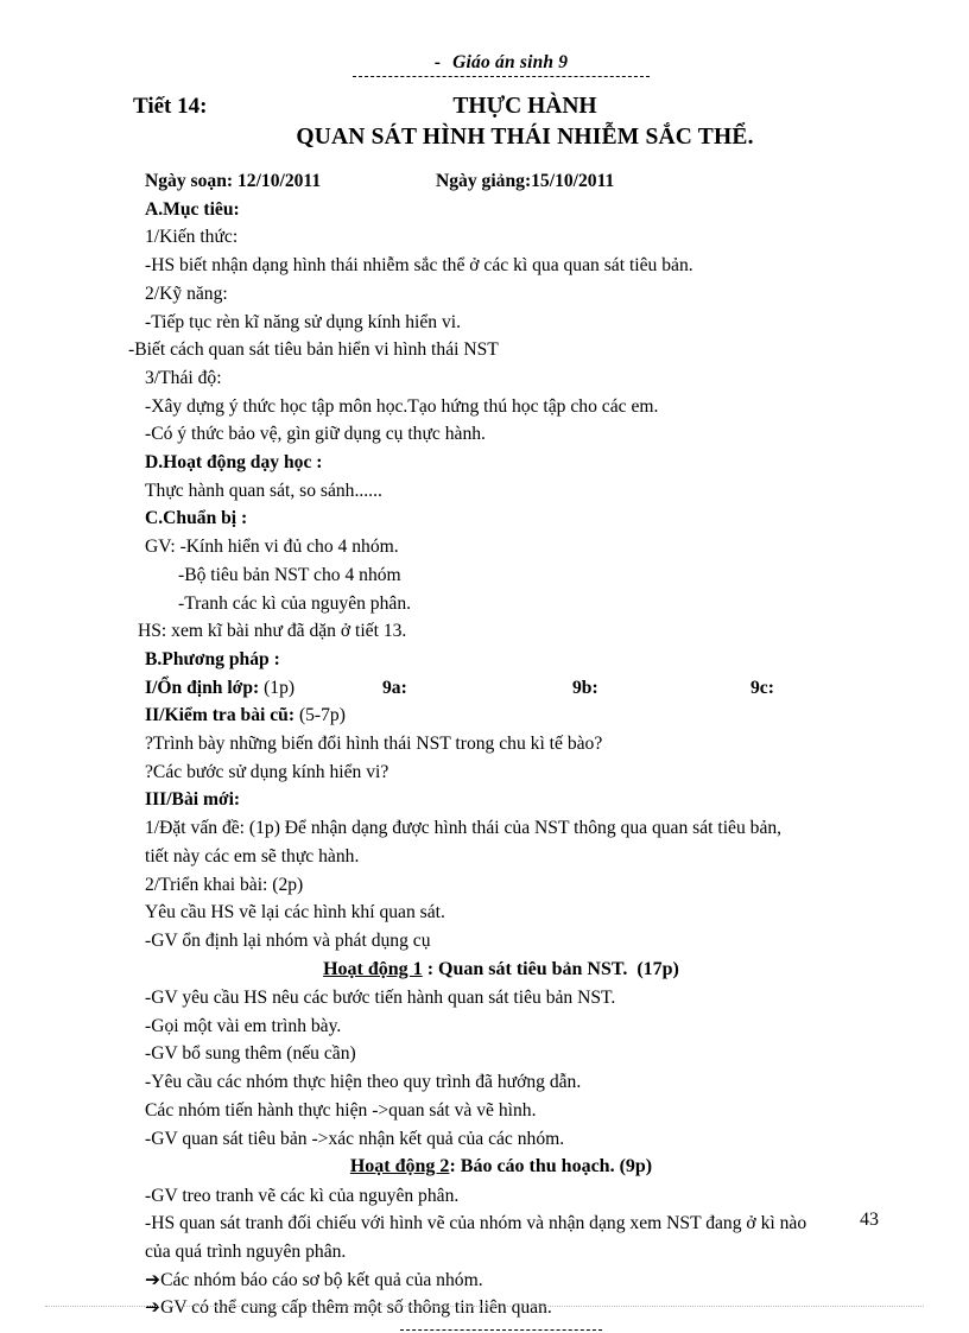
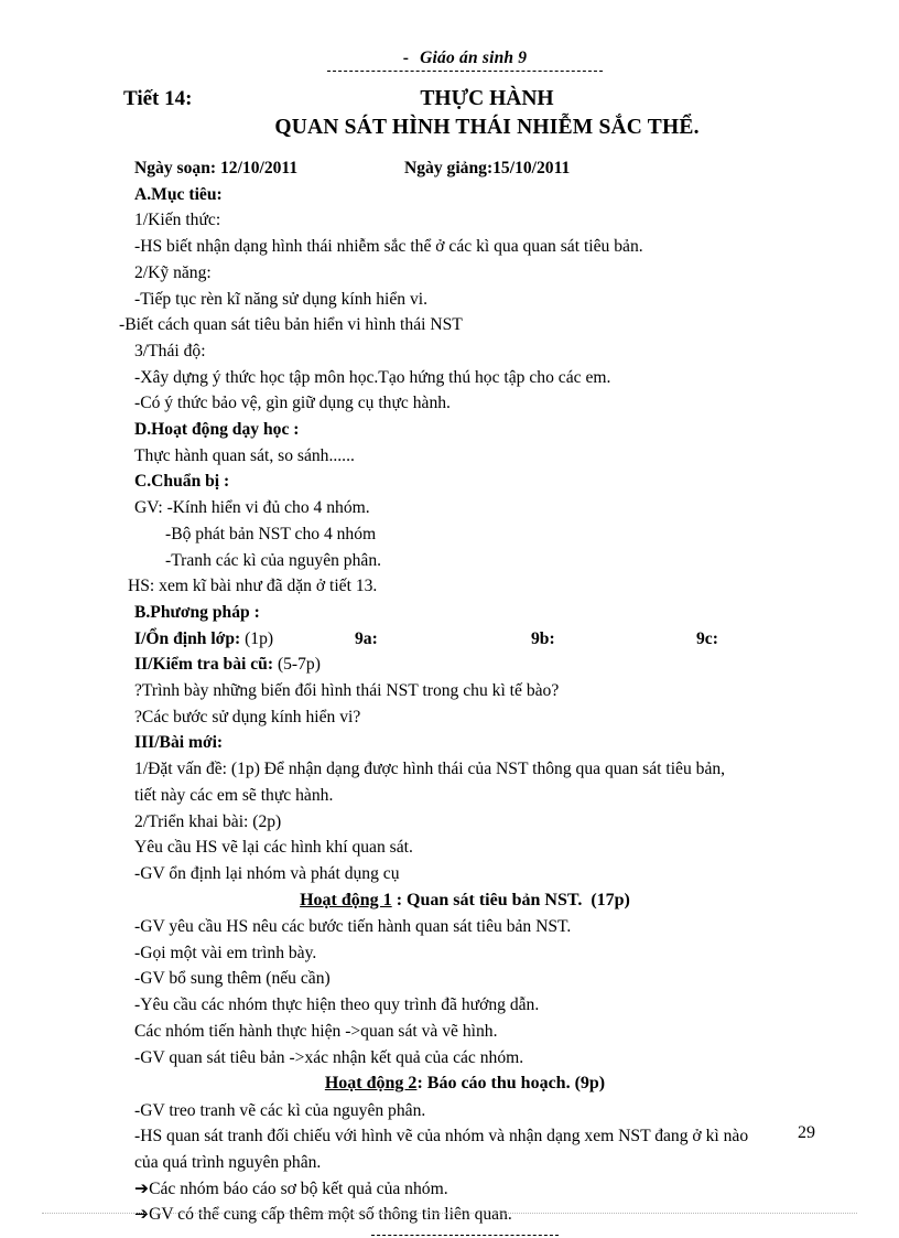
  - Giáo án sinh 9
  Tiết 14:
  THỰC HÀNH
  QUAN SÁT HÌNH THÁI NHIỄM SẮC THỂ.
  Ngày soạn: 12/10/2011
  Ngày giảng:15/10/2011
  A.Mục tiêu:
  1/Kiến thức:
  -HS biết nhận dạng hình thái nhiễm sắc thể ở các kì qua quan sát tiêu bản.
  2/Kỹ năng:
  -Tiếp tục rèn kĩ năng sử dụng kính hiển vi.
  -Biết cách quan sát tiêu bản hiển vi hình thái NST
  3/Thái độ:
  -Xây dựng ý thức học tập môn học.Tạo hứng thú học tập cho các em.
  -Có ý thức bảo vệ, gìn giữ dụng cụ thực hành.
  D.Hoạt động dạy học :
  Thực hành quan sát, so sánh......
  C.Chuẩn bị :
  GV: -Kính hiển vi đủ cho 4 nhóm.
- -Bộ tiêu bản NST cho 4 nhóm
+ -Bộ phát bản NST cho 4 nhóm
  -Tranh các kì của nguyên phân.
  HS: xem kĩ bài như đã dặn ở tiết 13.
  B.Phương pháp :
  I/Ổn định lớp: (1p)
  9a:
  9b:
  9c:
  II/Kiểm tra bài cũ: (5-7p)
  ?Trình bày những biến đổi hình thái NST trong chu kì tế bào?
  ?Các bước sử dụng kính hiển vi?
  III/Bài mới:
  1/Đặt vấn đề: (1p) Để nhận dạng được hình thái của NST thông qua quan sát tiêu bản,
  tiết này các em sẽ thực hành.
  2/Triển khai bài: (2p)
  Yêu cầu HS vẽ lại các hình khí quan sát.
  -GV ổn định lại nhóm và phát dụng cụ
  Hoạt động 1 : Quan sát tiêu bản NST. (17p)
  -GV yêu cầu HS nêu các bước tiến hành quan sát tiêu bản NST.
  -Gọi một vài em trình bày.
  -GV bổ sung thêm (nếu cần)
  -Yêu cầu các nhóm thực hiện theo quy trình đã hướng dẫn.
  Các nhóm tiến hành thực hiện ->quan sát và vẽ hình.
  -GV quan sát tiêu bản ->xác nhận kết quả của các nhóm.
  Hoạt động 2: Báo cáo thu hoạch. (9p)
  -GV treo tranh vẽ các kì của nguyên phân.
  -HS quan sát tranh đối chiếu với hình vẽ của nhóm và nhận dạng xem NST đang ở kì nào
  của quá trình nguyên phân.
  ➔Các nhóm báo cáo sơ bộ kết quả của nhóm.
  ➔GV có thể cung cấp thêm một số thông tin liên quan.
- 43
+ 29
